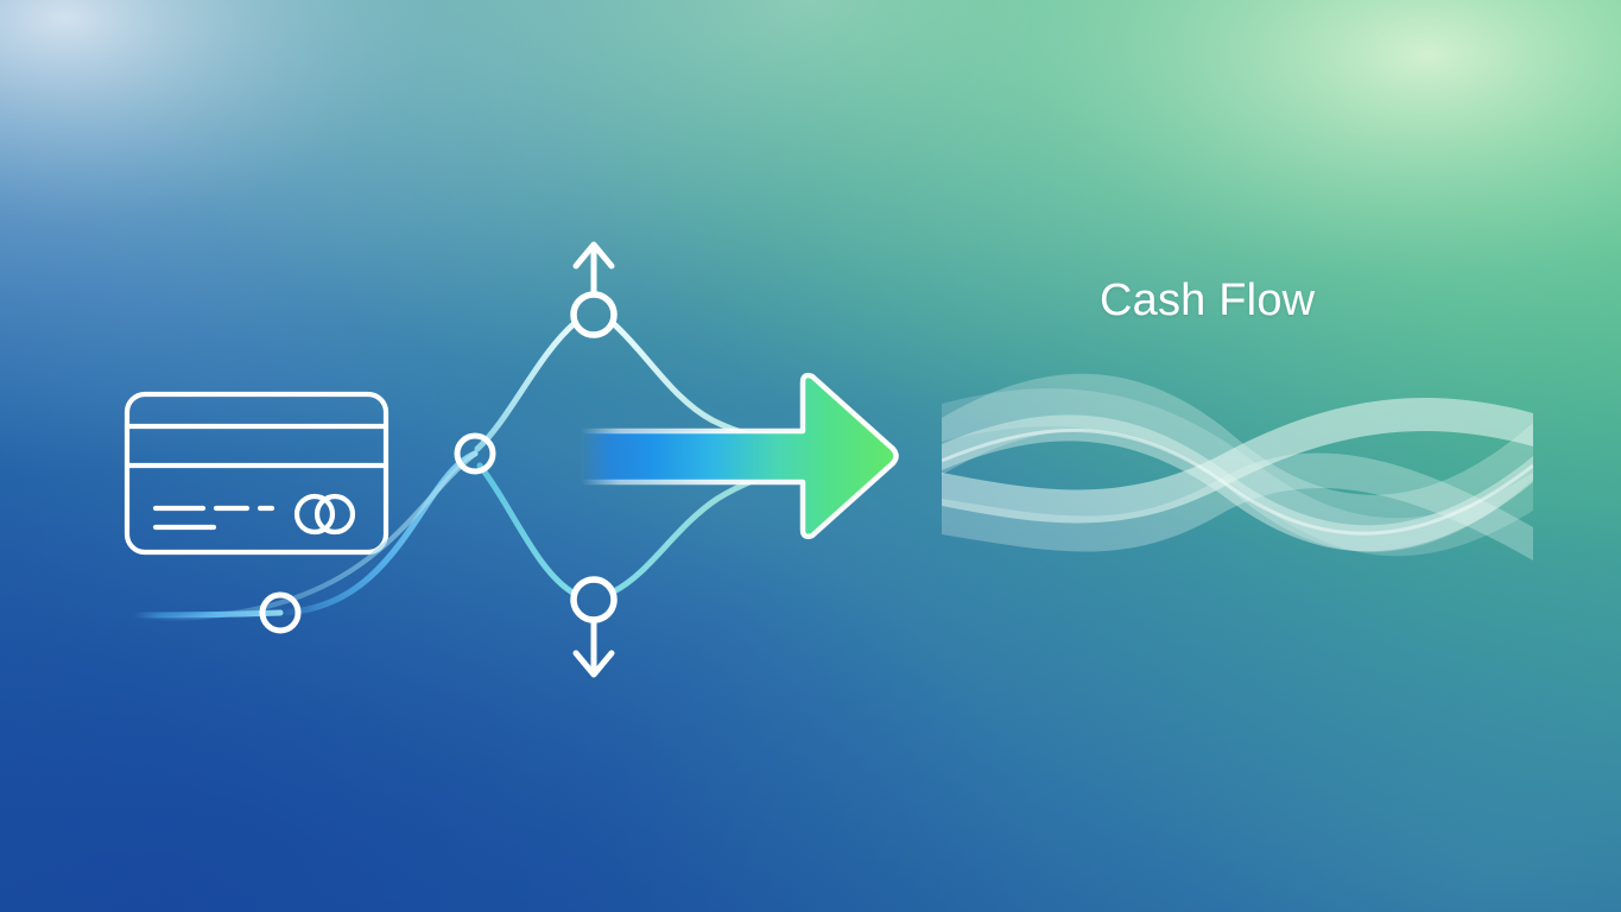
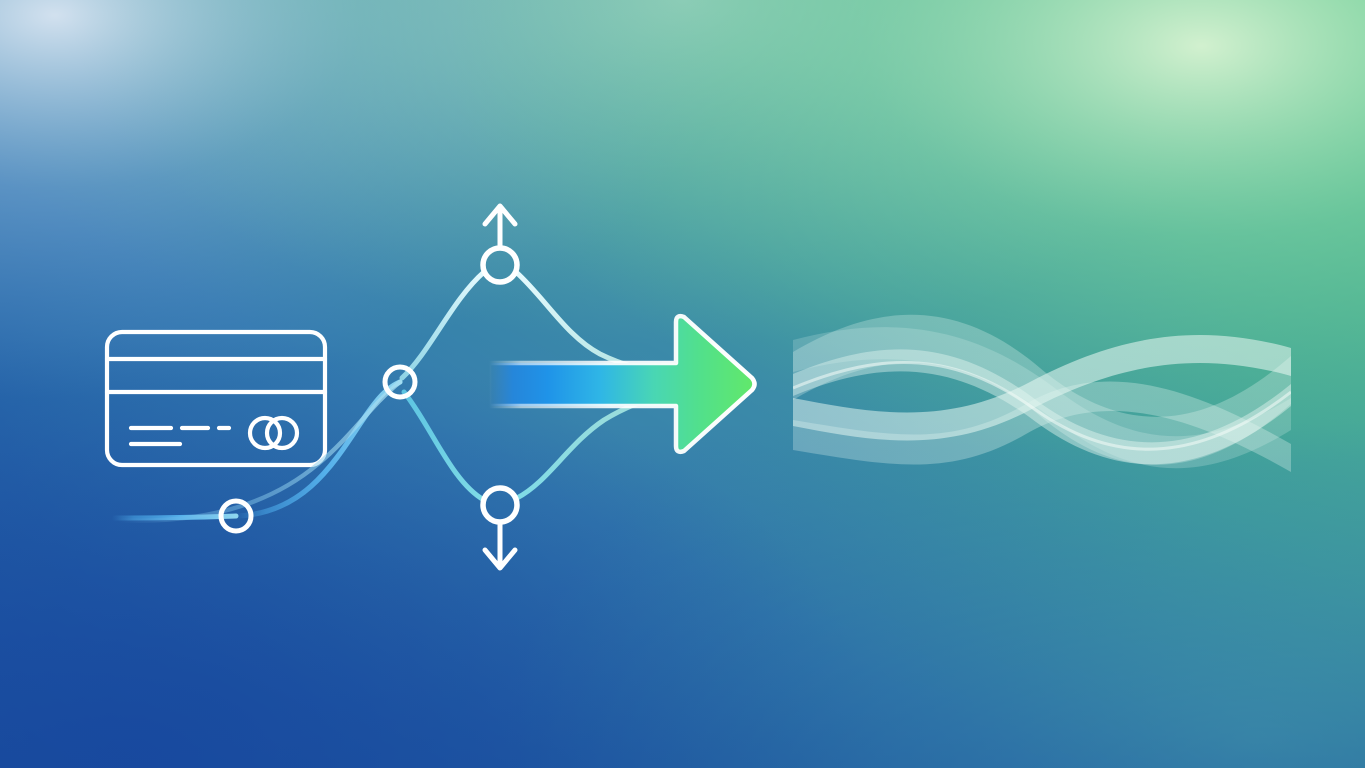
- Cash Flow
